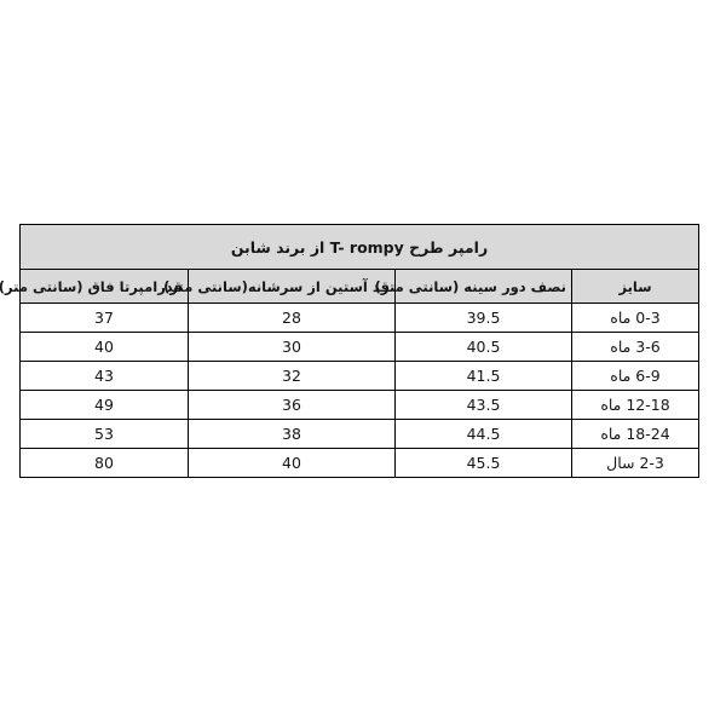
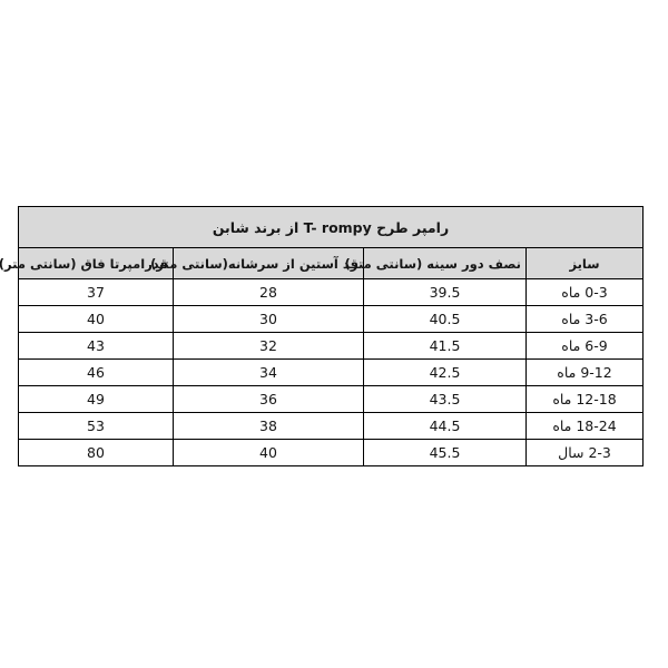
  رامپر طرح T- rompy از برند شابن
  سایز	نصف دور سینه (سانتی متر)	قد آستین از سرشانه(سانتی متر	قدرامپرتا فاق (سانتی متر)
  0-3 ماه	39.5	28	37
  3-6 ماه	40.5	30	40
  6-9 ماه	41.5	32	43
+ 9-12 ماه	42.5	34	46
  12-18 ماه	43.5	36	49
  18-24 ماه	44.5	38	53
  2-3 سال	45.5	40	80
